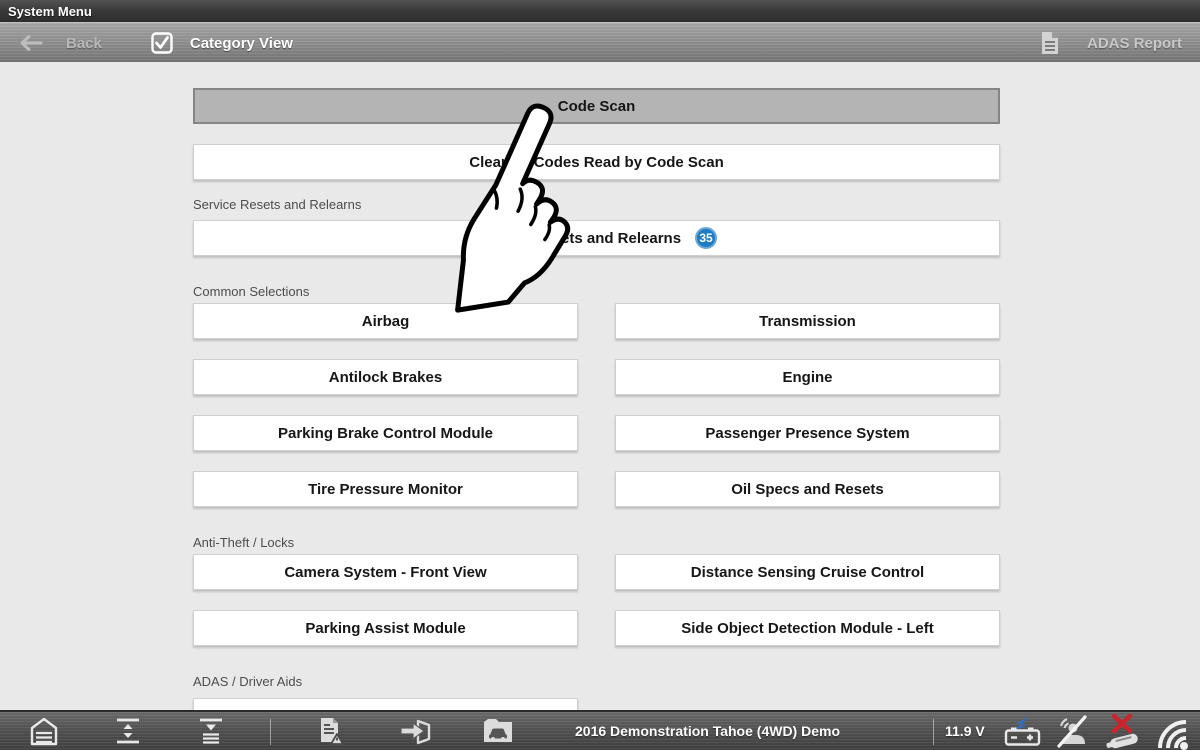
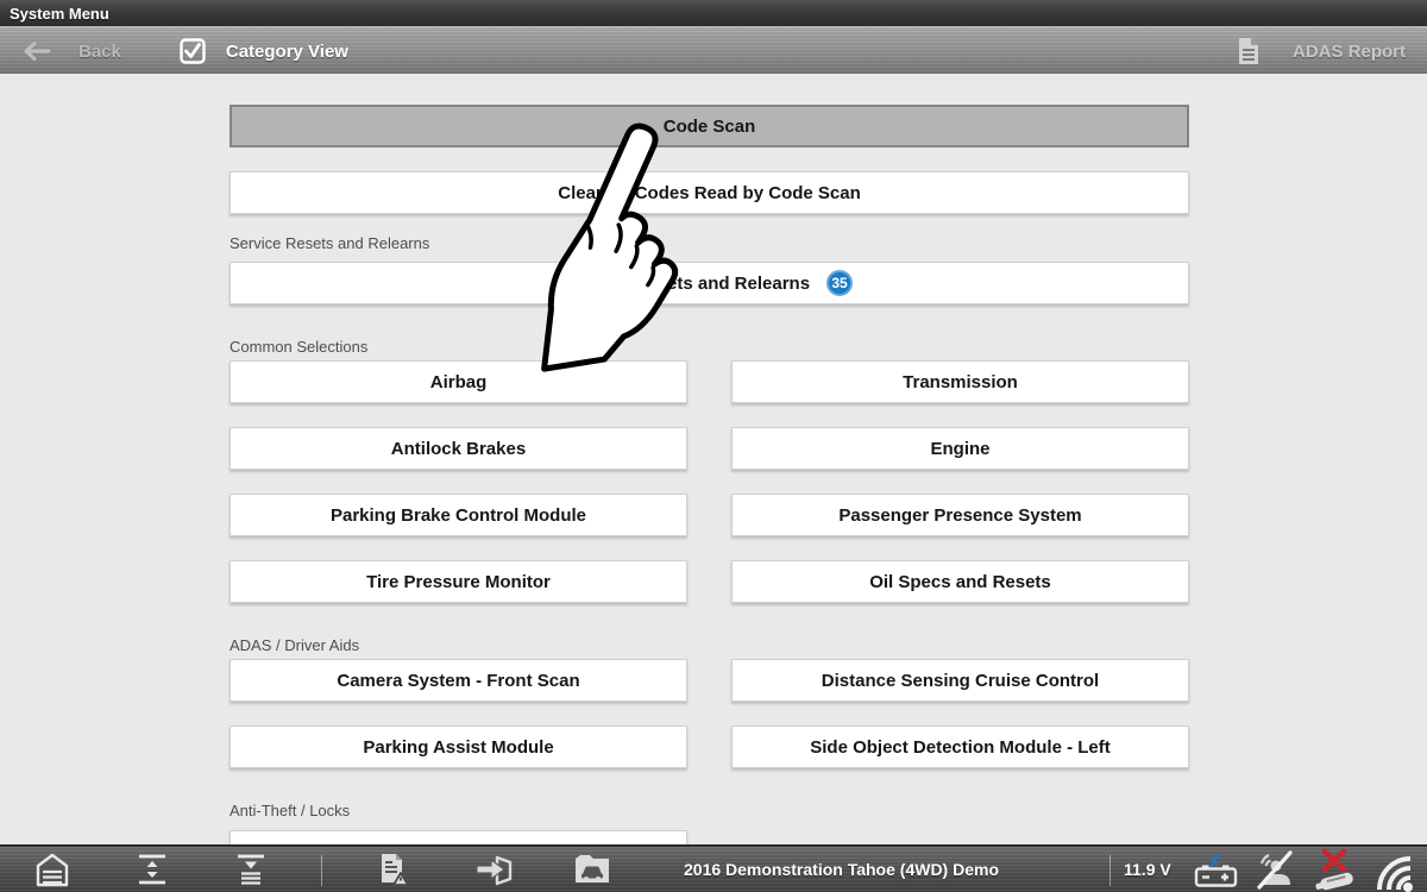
  System Menu
  Back
  Category View
  ADAS Report
  Code Scan
  Clea Codes Read by Code Scan
  Service Resets and Relearns
  35
  Common Selections
  Airbag
  Transmission
  Antilock Brakes
  Engine
  Parking Brake Control Module
  Passenger Presence System
  Tire Pressure Monitor
  Oil Specs and Resets
- Anti-Theft / Locks
+ ADAS / Driver Aids
- Camera System - Front View
+ Camera System - Front Scan
  Distance Sensing Cruise Control
  Parking Assist Module
  Side Object Detection Module - Left
- ADAS / Driver Aids
+ Anti-Theft / Locks
  2016 Demonstration Tahoe (4WD) Demo
  11.9 V
